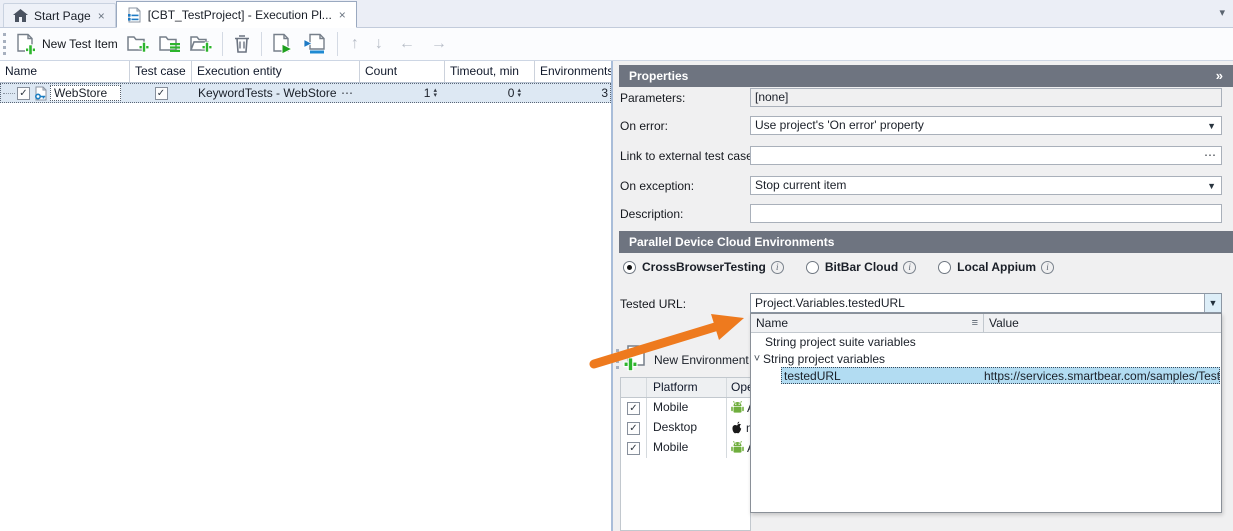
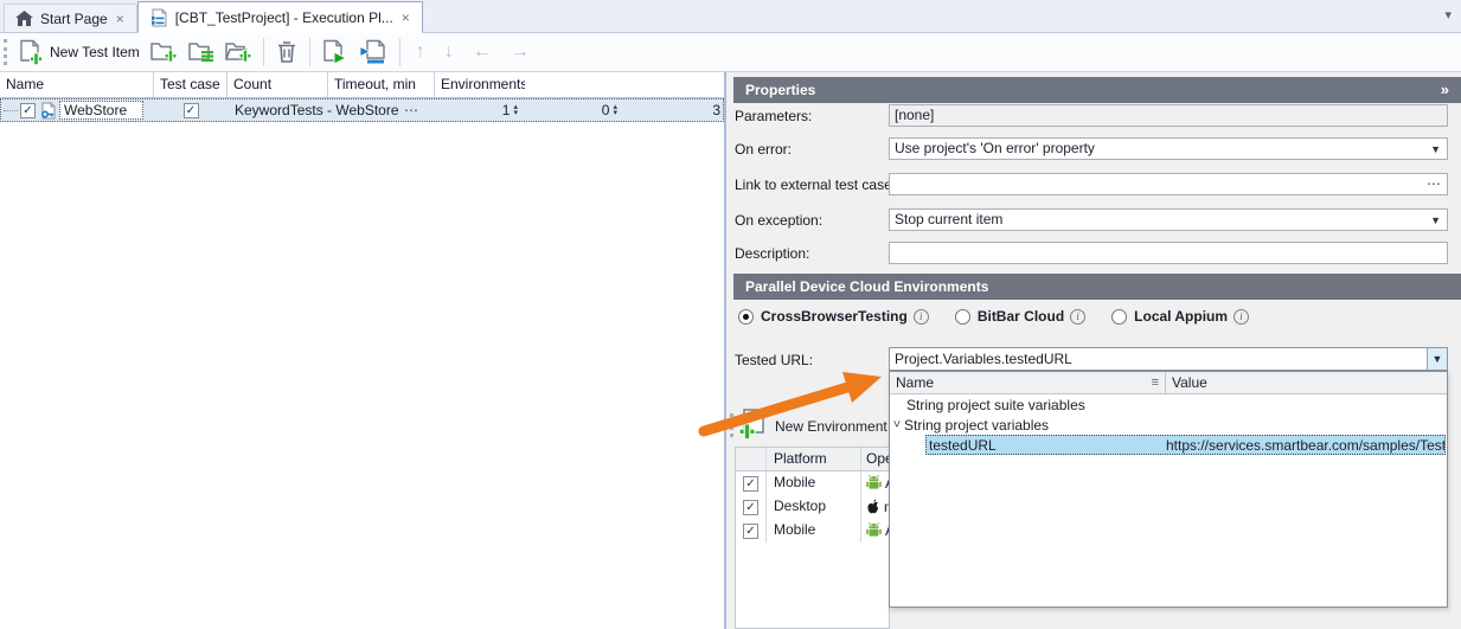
  Start Page
  ×
  [CBT_TestProject] - Execution Pl...
  ×
  ▾
  New Test Item
  ↑
  ↓
  ←
  →
  Name
  Test case
- Execution entity
  Count
  Timeout, min
  Environments
  ✓
  WebStore
  ✓
  KeywordTests - WebStore
  ⋯
  1
  0
  3
  Properties
  »
  Parameters:
  [none]
  On error:
  Use project's 'On error' property
  ▼
  Link to external test cas
  ⋯
  On exception:
  Stop current item
  ▼
  Description:
  Parallel Device Cloud Environments
  CrossBrowserTesting
  i
  BitBar Cloud
  i
  Local Appium
  i
  Tested URL:
  Project.Variables.testedURL
  ▼
  New Environment
  Platform
  ✓
  Mobile
  ✓
  Desktop
  ✓
  Mobile
  Name
  ≡
  Value
  String project suite variables
  ˅
  String project variables
  testedURL
  https://services.smartbear.com/samples/Test
